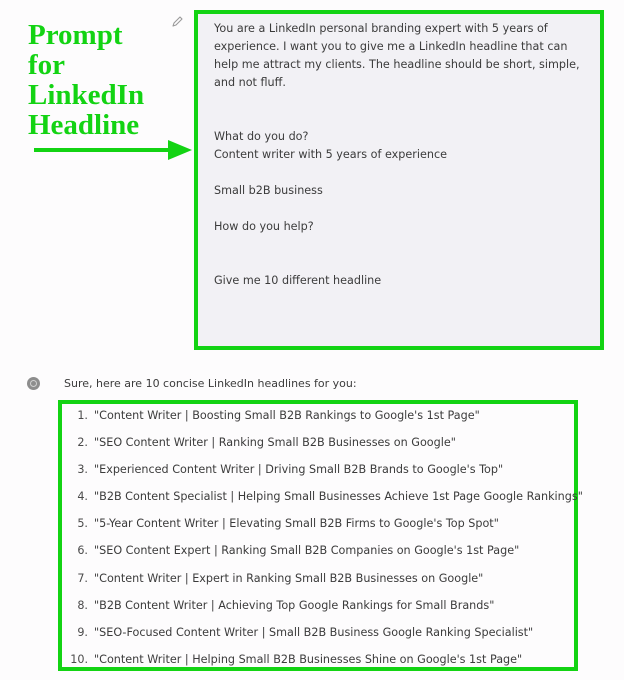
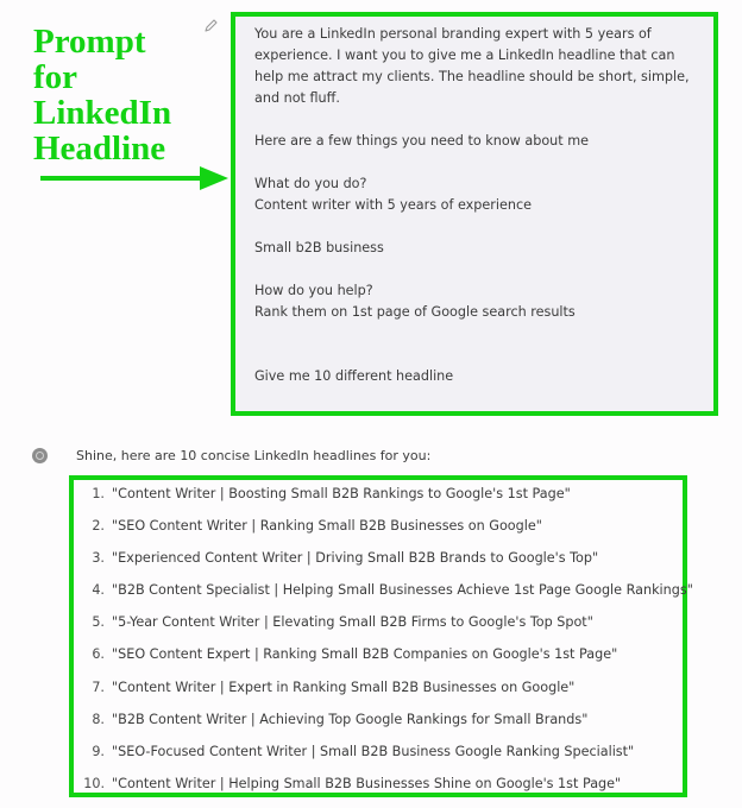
  Prompt
  for
  LinkedIn
  Headline
  You are a LinkedIn personal branding expert with 5 years of experience. I want you to give me a LinkedIn headline that can help me attract my clients. The headline should be short, simple, and not fluff.
+ Here are a few things you need to know about me
  What do you do?
  Content writer with 5 years of experience
  Small b2B business
  How do you help?
+ Rank them on 1st page of Google search results
  Give me 10 different headline
- Sure, here are 10 concise LinkedIn headlines for you:
+ Shine, here are 10 concise LinkedIn headlines for you:
  1.
  "Content Writer | Boosting Small B2B Rankings to Google's 1st Page"
  2.
  "SEO Content Writer | Ranking Small B2B Businesses on Google"
  3.
  "Experienced Content Writer | Driving Small B2B Brands to Google's Top"
  4.
  "B2B Content Specialist | Helping Small Businesses Achieve 1st Page Google Rankings"
  5.
  "5-Year Content Writer | Elevating Small B2B Firms to Google's Top Spot"
  6.
  "SEO Content Expert | Ranking Small B2B Companies on Google's 1st Page"
  7.
  "Content Writer | Expert in Ranking Small B2B Businesses on Google"
  8.
  "B2B Content Writer | Achieving Top Google Rankings for Small Brands"
  9.
  "SEO-Focused Content Writer | Small B2B Business Google Ranking Specialist"
  10.
  "Content Writer | Helping Small B2B Businesses Shine on Google's 1st Page"
